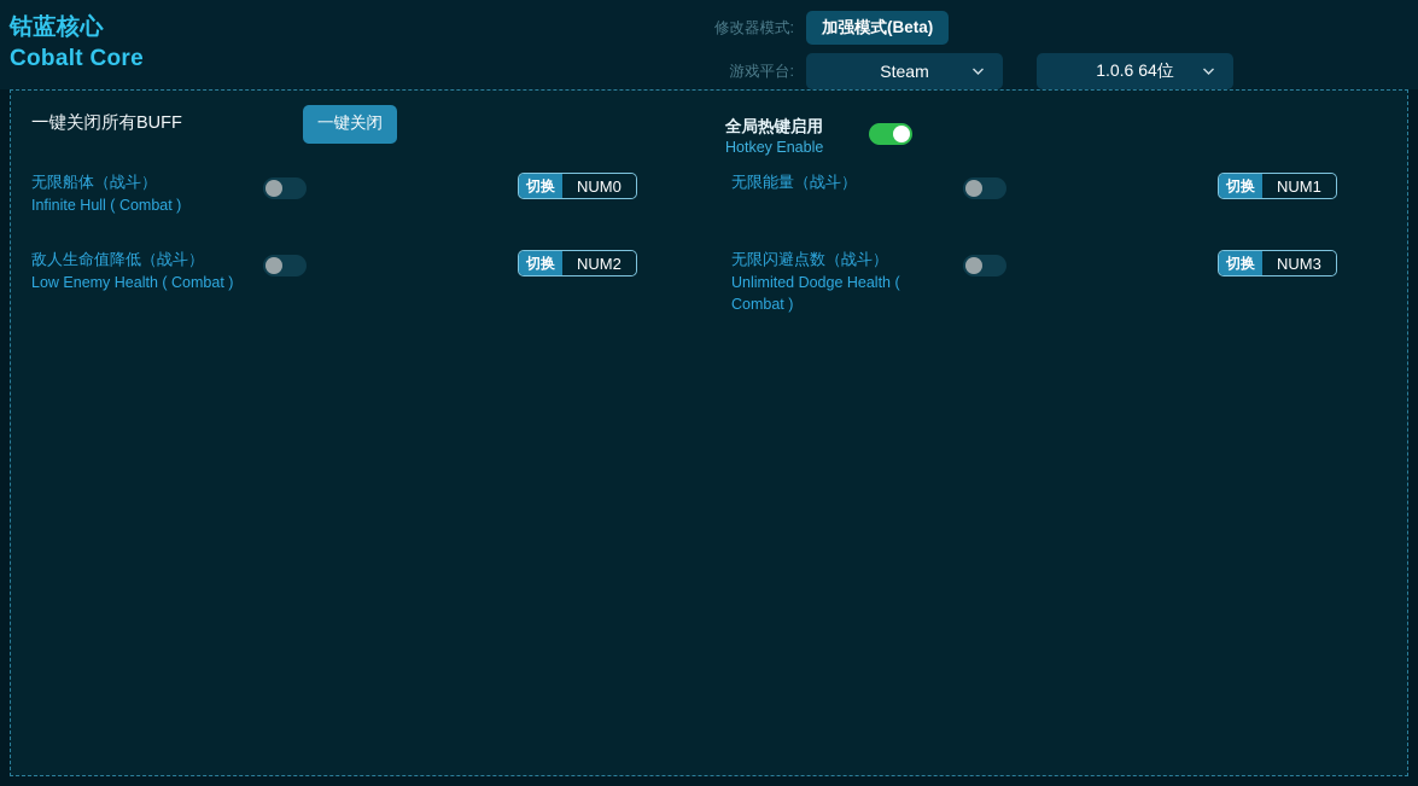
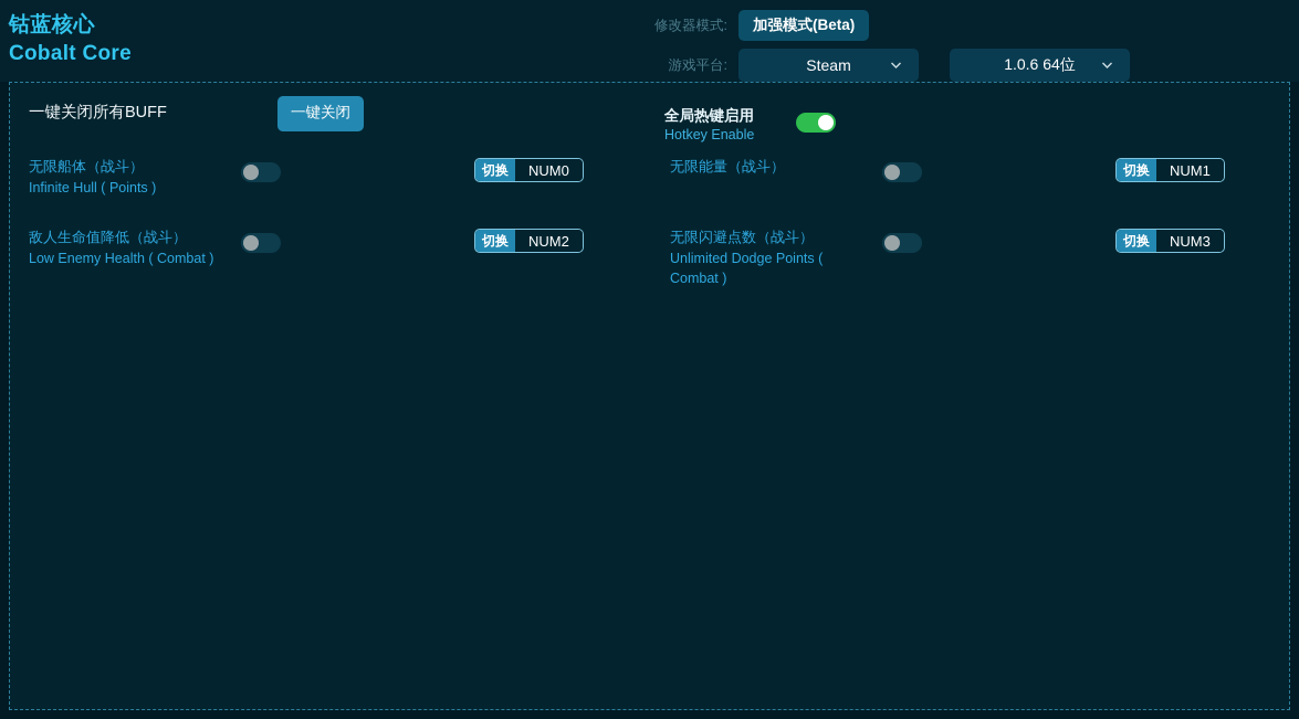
  钴蓝核心
  Cobalt Core
  修改器模式:
  加强模式(Beta)
  游戏平台:
  Steam
  1.0.6 64位
  一键关闭所有BUFF
  一键关闭
  全局热键启用
  Hotkey Enable
  无限船体（战斗）
- Infinite Hull ( Combat )
+ Infinite Hull ( Points )
  切换
  NUM0
  敌人生命值降低（战斗）
  Low Enemy Health ( Combat )
  切换
  NUM2
  无限能量（战斗）
  切换
  NUM1
  无限闪避点数（战斗）
- Unlimited Dodge Health ( Combat )
+ Unlimited Dodge Points ( Combat )
  切换
  NUM3
